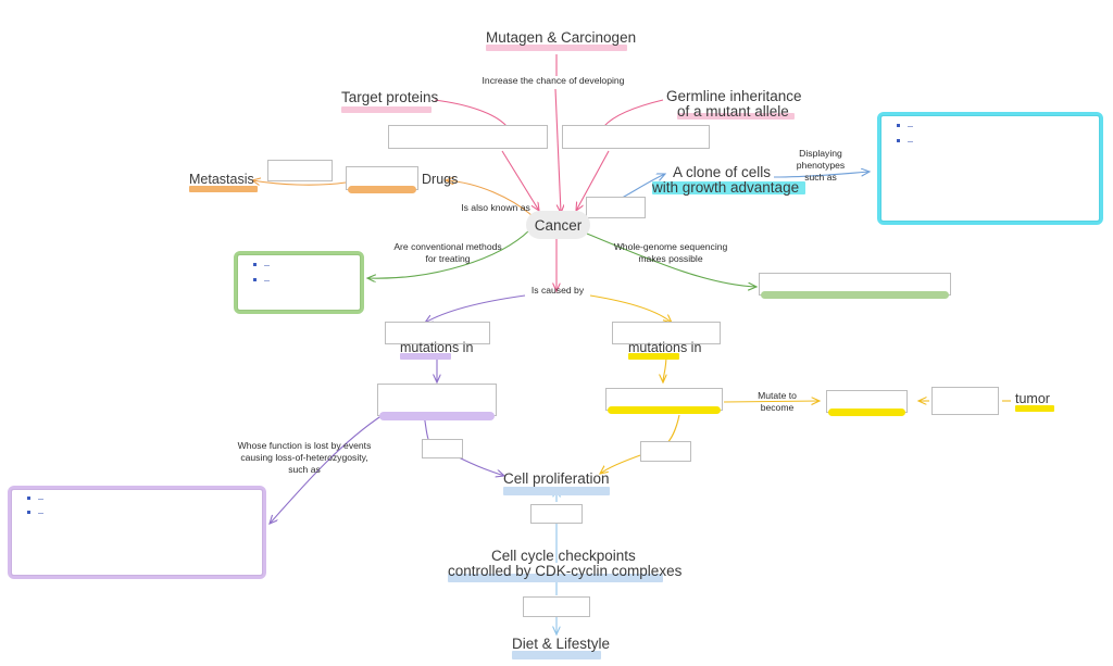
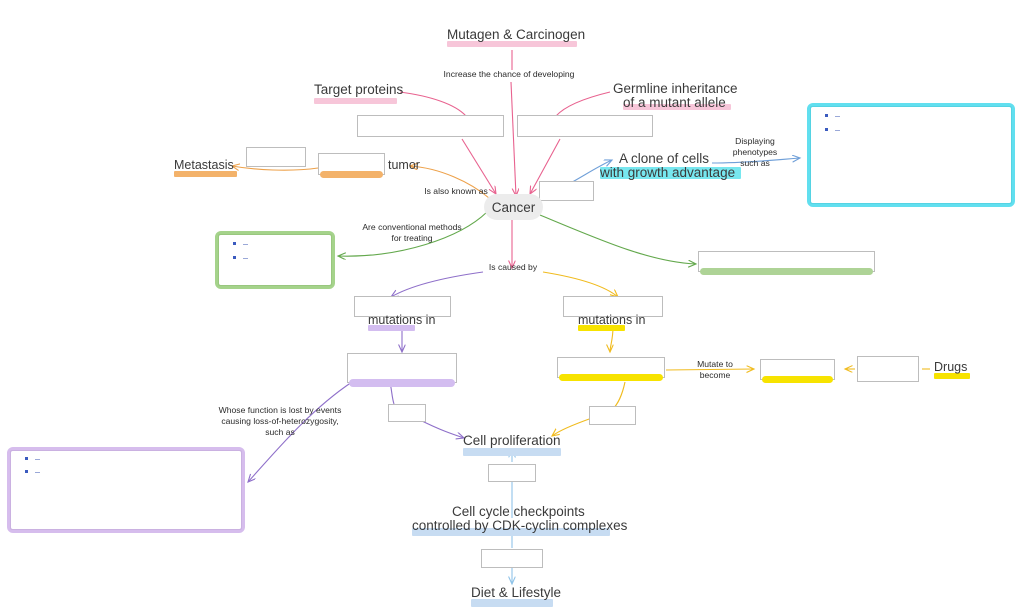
  Mutagen & Carcinogen
  Increase the chance of developing
  Target proteins
  Germline inheritance
  of a mutant allele
  Metastasis
- Drugs
+ tumor
  Is also known as
  A clone of cells
  with growth advantage
  Displaying
  phenotypes
  such as
  Cancer
  Are conventional methods
  for treating
- Whole-genome sequencing
- makes possible
  Is caused by
  mutations in
  mutations in
  Whose function is lost by events
  causing loss-of-heterozygosity,
  such as
  Mutate to
  become
- tumor
+ Drugs
  Cell proliferation
  Cell cycle checkpoints
  controlled by CDK-cyclin complexes
  Diet & Lifestyle
